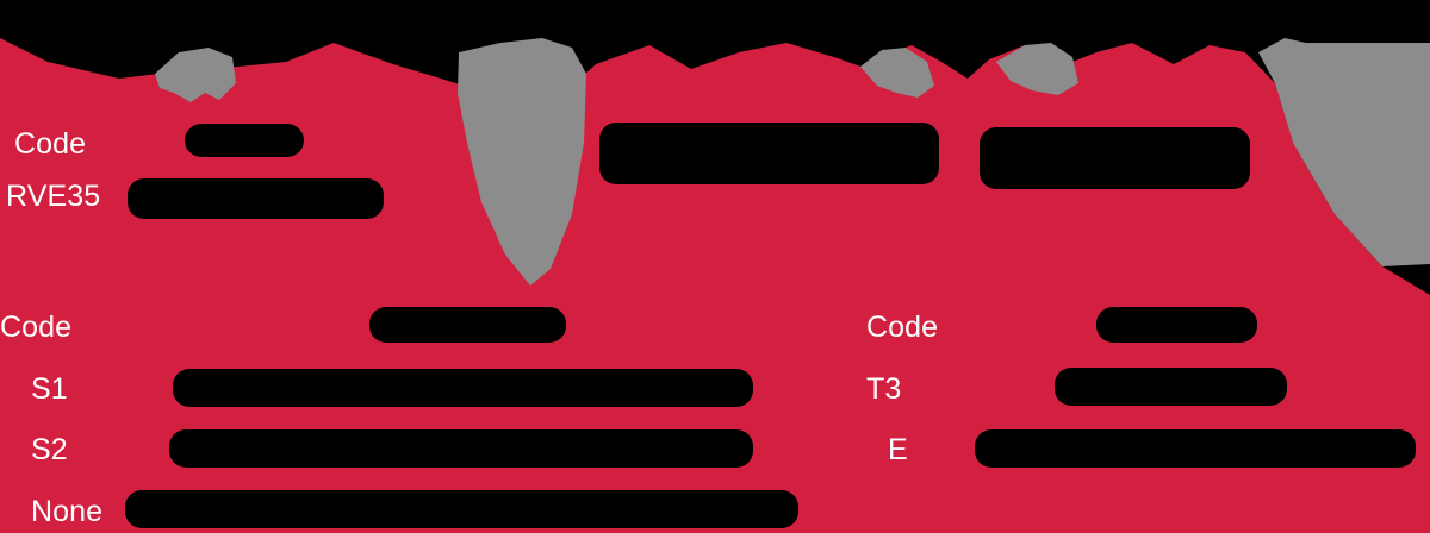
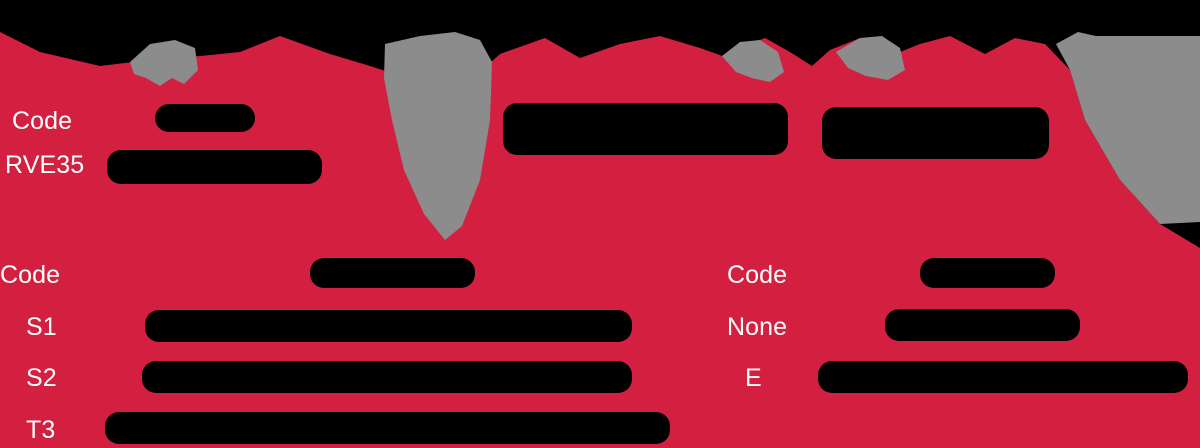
  Code
  RVE35
  Code
  S1
  S2
- None
+ T3
  Code
- T3
+ None
  E
